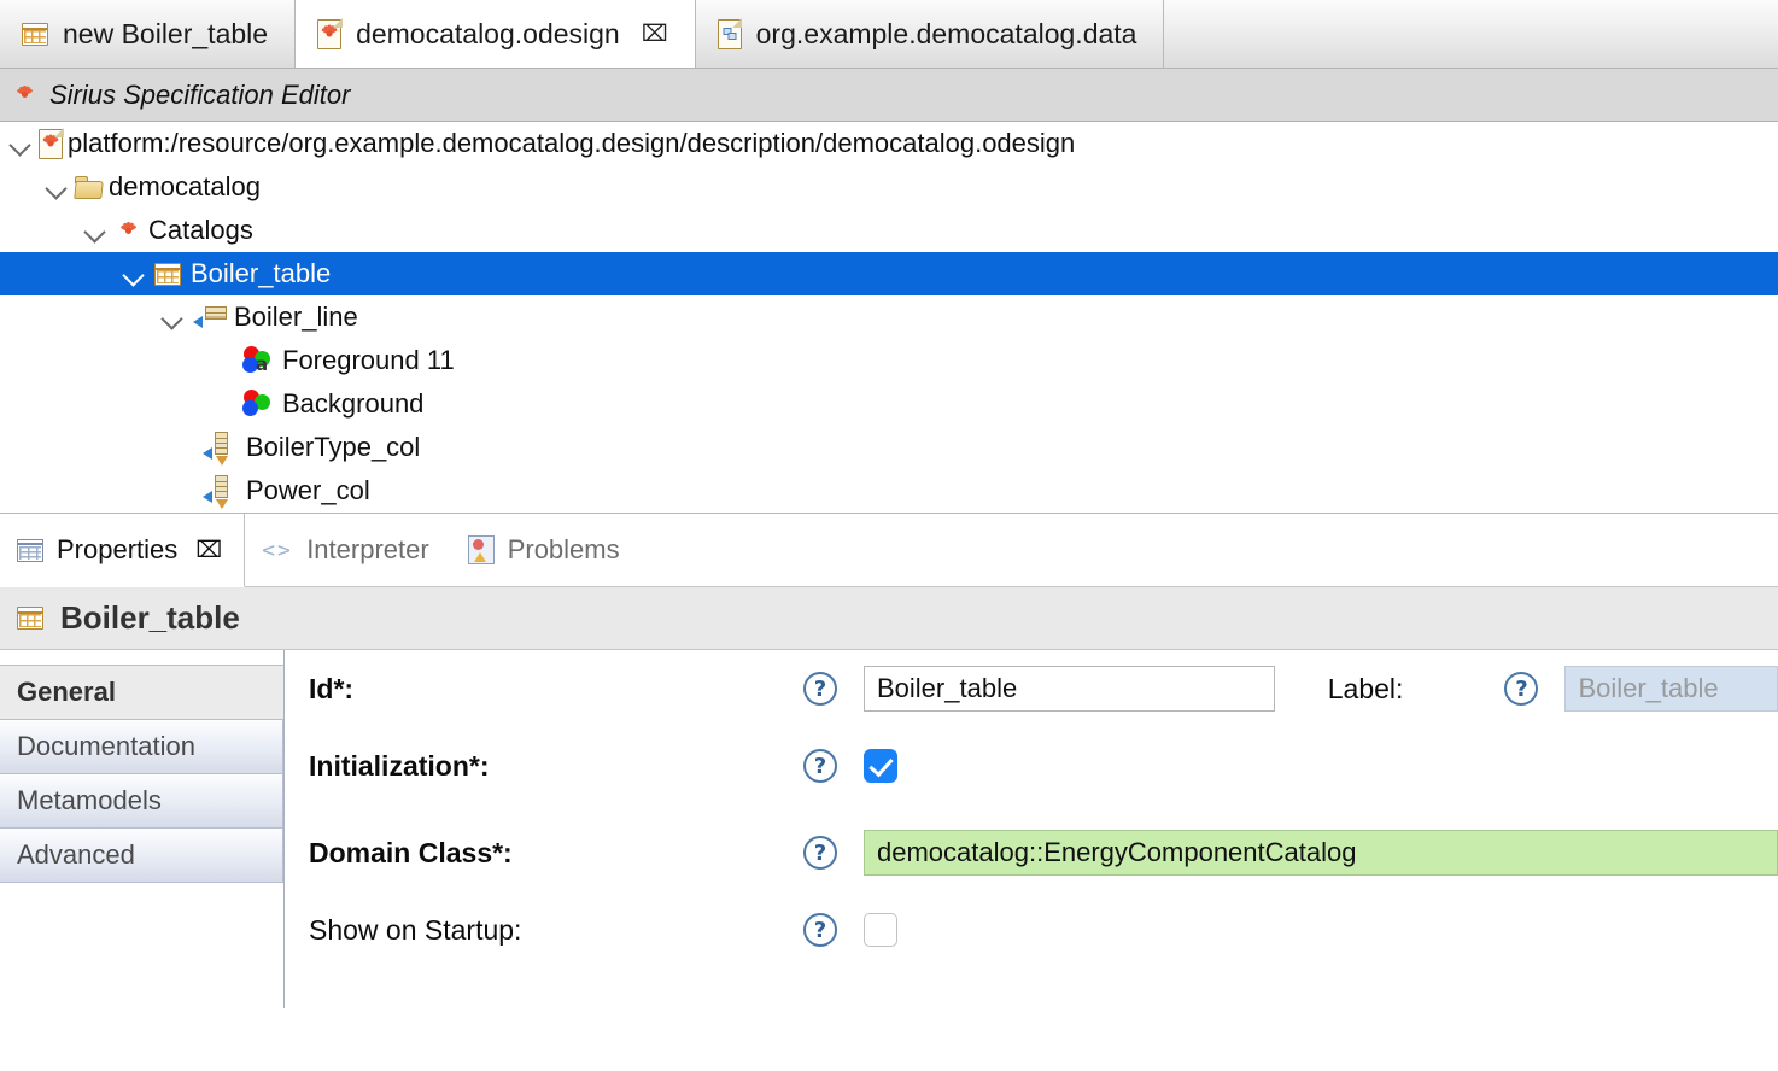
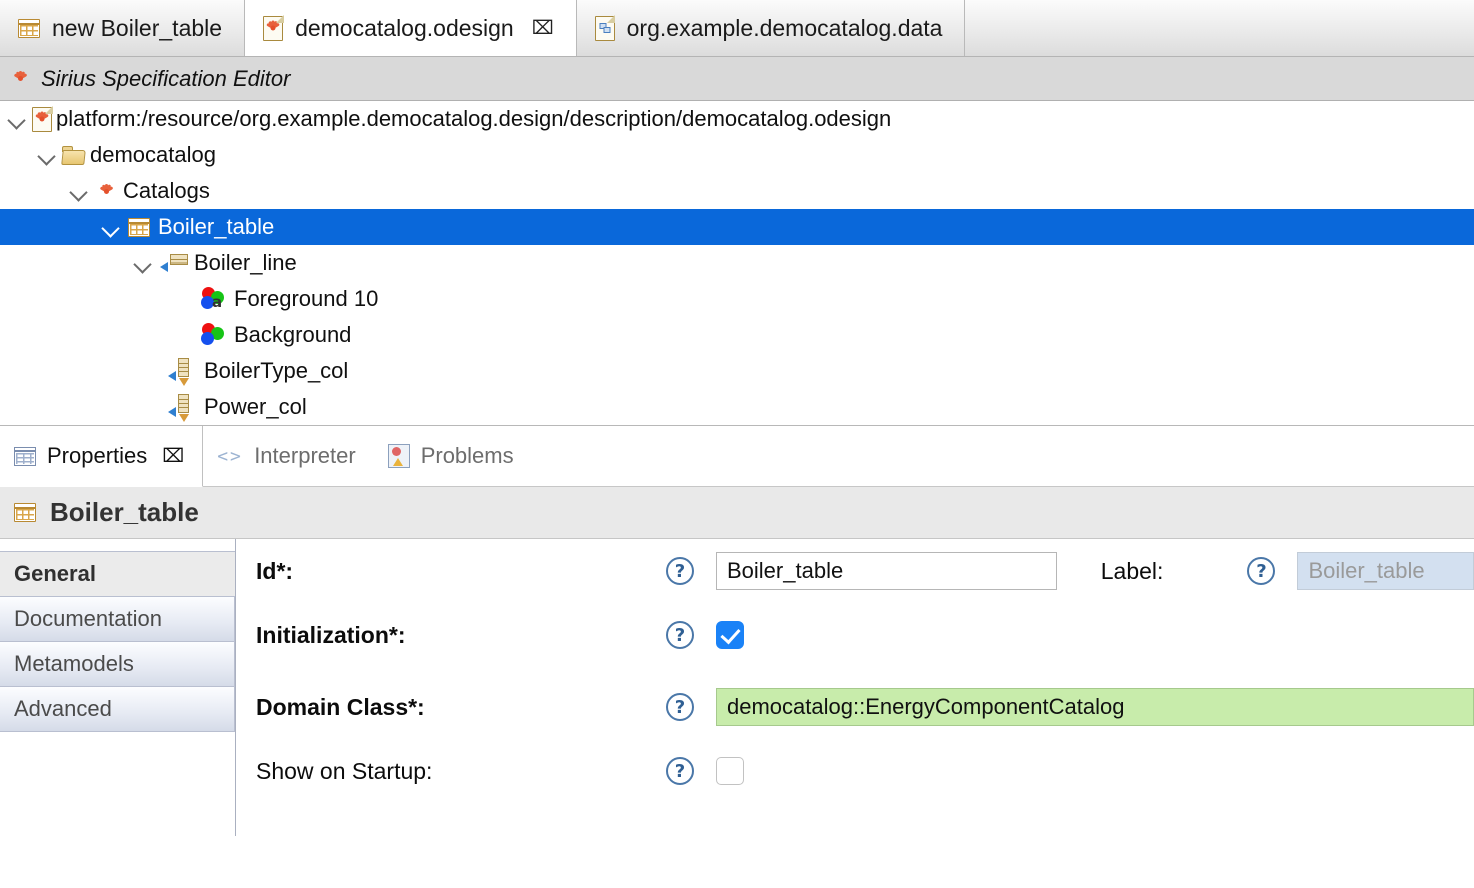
  new Boiler_table
  democatalog.odesign
  ⌧
  org.example.democatalog.data
  Sirius Specification Editor
  platform:/resource/org.example.democatalog.design/description/democatalog.odesign
  democatalog
  Catalogs
  Boiler_table
  Boiler_line
  a
- Foreground 11
+ Foreground 10
  Background
  BoilerType_col
  Power_col
  Properties
  ⌧
  <>
  Interpreter
  Problems
  Boiler_table
  General
  Documentation
  Metamodels
  Advanced
  Id*:
  ?
  Boiler_table
  Label:
  ?
  Boiler_table
  Initialization*:
  ?
  Domain Class*:
  ?
  democatalog::EnergyComponentCatalog
  Show on Startup:
  ?
